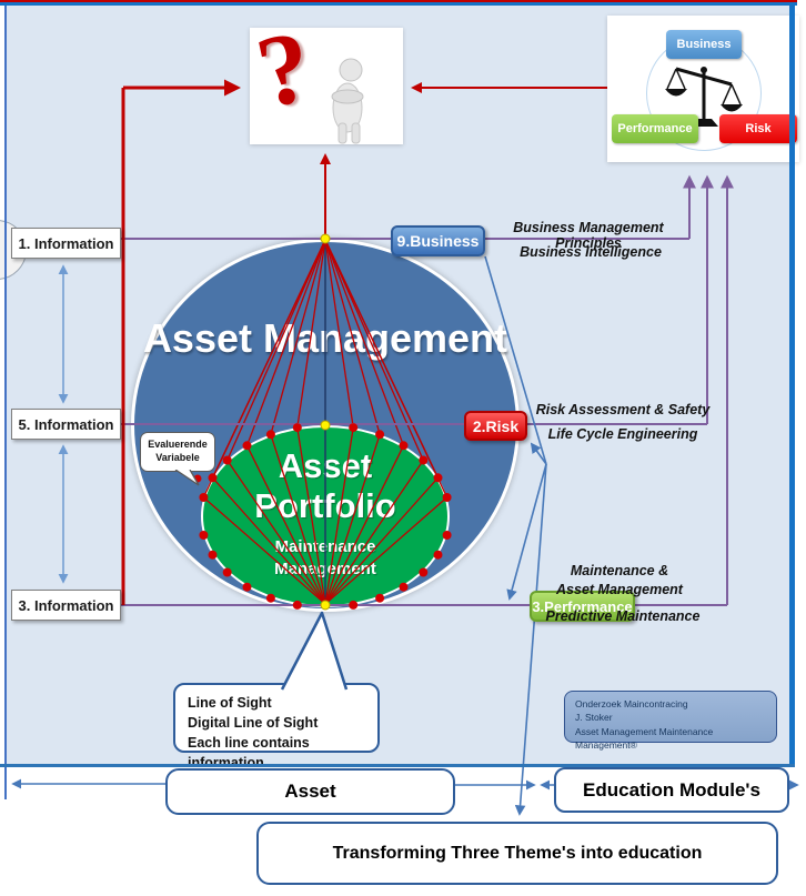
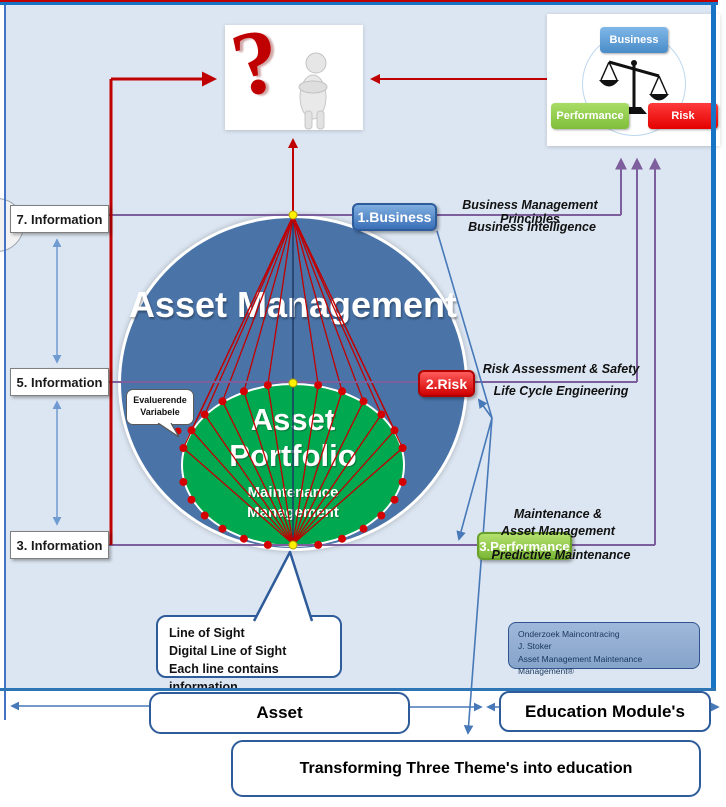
  Asset Management
  Asset
  Portfolio
  Mainenance
  Managemt
- 1. Information
+ 7. Information
  5. Information
  3. Information
- 9.Business
+ 1.Business
  2.Risk
  3.Performance
  Business Management Principles
  Business Intelligence
  Risk Assessment & Safety
  Life Cycle Engineering
  Maintenance &
  Asset Management
  Predictive Maintenance
  Business
  Performance
  Risk
  Evaluerende
  Variabele
  Line of Sight
  Digital Line of Sight
  Onderzoek Maincontracing
  J. Stoker
  Asset Management Maintenance Management®
  Asset
  Education Module's
  Transforming Three Theme's into education
